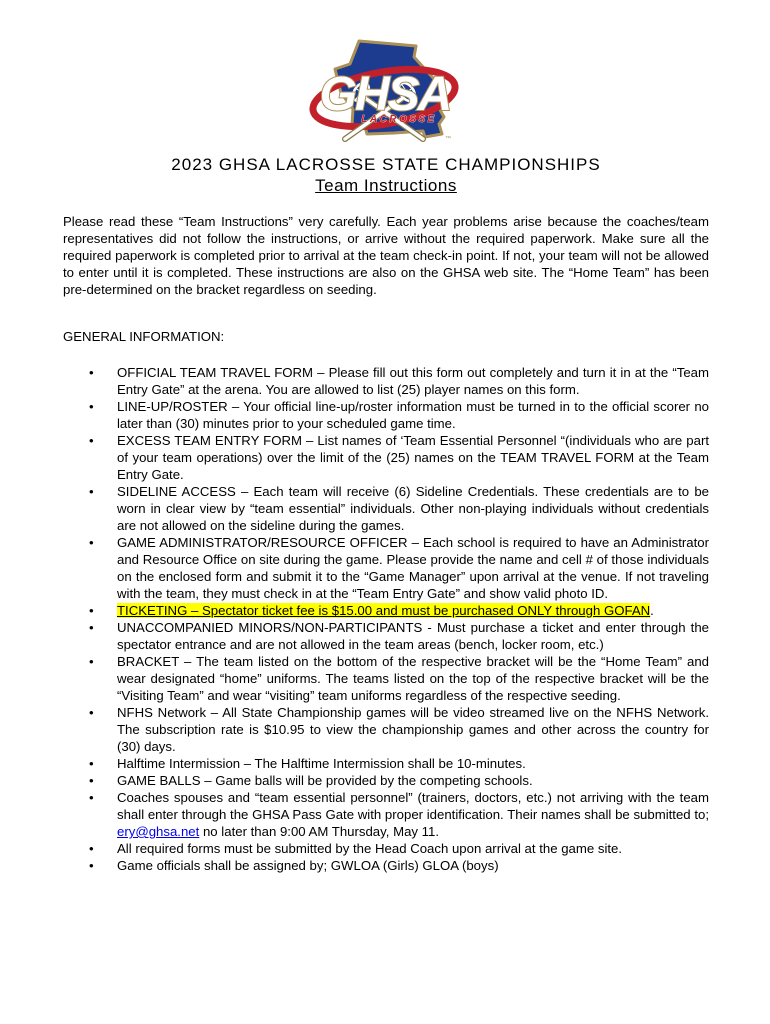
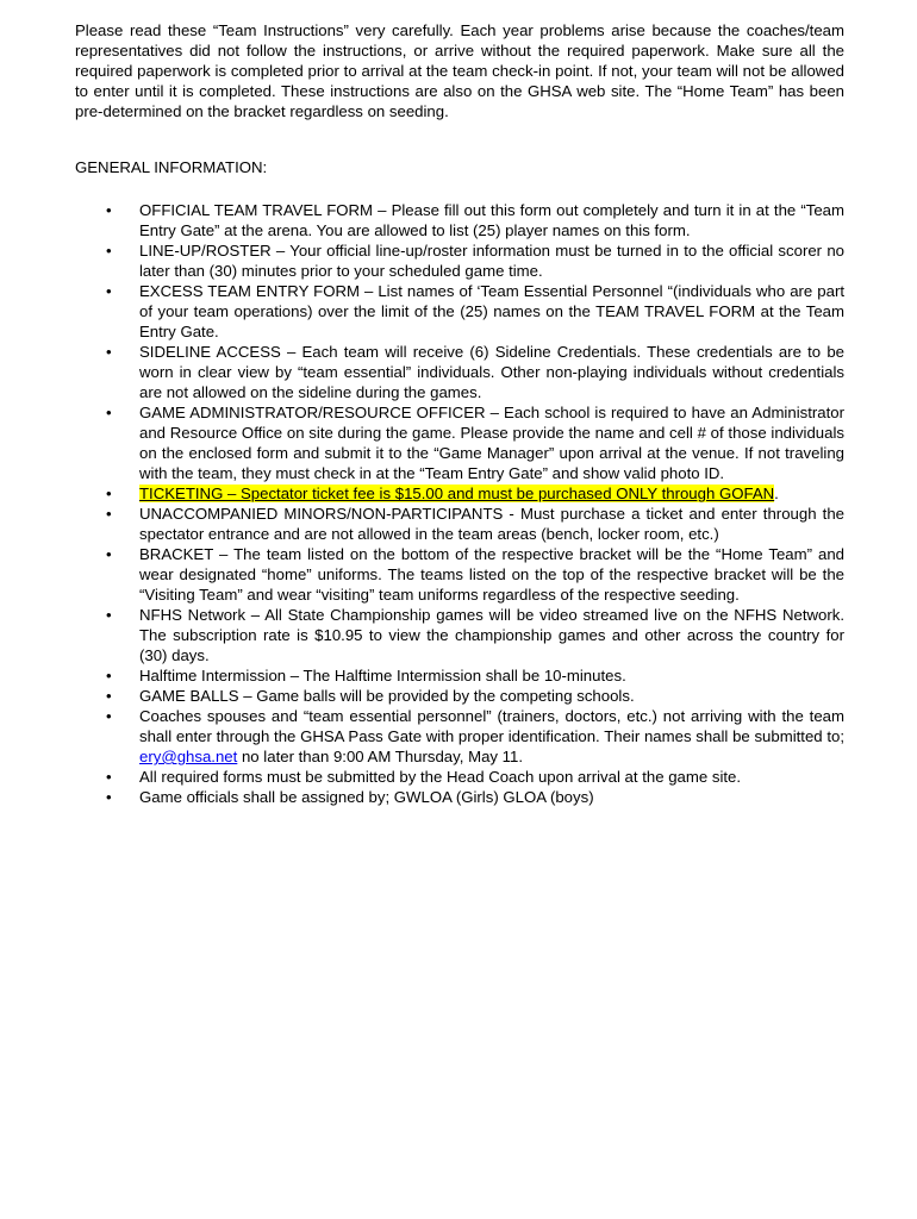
- GHSA
- LACROSSE
- 2023 GHSA LACROSSE STATE CHAMPIONSHIPS
- Team Instructions
  Please read these “Team Instructions” very carefully. Each year problems arise because the coaches/team representatives did not follow the instructions, or arrive without the required paperwork. Make sure all the required paperwork is completed prior to arrival at the team check-in point. If not, your team will not be allowed to enter until it is completed. These instructions are also on the GHSA web site. The “Home Team” has been pre-determined on the bracket regardless on seeding.
  GENERAL INFORMATION:
  •
  OFFICIAL TEAM TRAVEL FORM – Please fill out this form out completely and turn it in at the “Team Entry Gate” at the arena. You are allowed to list (25) player names on this form.
  •
  LINE-UP/ROSTER – Your official line-up/roster information must be turned in to the official scorer no later than (30) minutes prior to your scheduled game time.
  •
  EXCESS TEAM ENTRY FORM – List names of ‘Team Essential Personnel “(individuals who are part of your team operations) over the limit of the (25) names on the TEAM TRAVEL FORM at the Team Entry Gate.
  •
  SIDELINE ACCESS – Each team will receive (6) Sideline Credentials. These credentials are to be worn in clear view by “team essential” individuals. Other non-playing individuals without credentials are not allowed on the sideline during the games.
  •
  GAME ADMINISTRATOR/RESOURCE OFFICER – Each school is required to have an Administrator and Resource Office on site during the game. Please provide the name and cell # of those individuals on the enclosed form and submit it to the “Game Manager” upon arrival at the venue. If not traveling with the team, they must check in at the “Team Entry Gate” and show valid photo ID.
  •
  TICKETING – Spectator ticket fee is $15.00 and must be purchased ONLY through GOFAN.
  •
  UNACCOMPANIED MINORS/NON-PARTICIPANTS - Must purchase a ticket and enter through the spectator entrance and are not allowed in the team areas (bench, locker room, etc.)
  •
  BRACKET – The team listed on the bottom of the respective bracket will be the “Home Team” and wear designated “home” uniforms. The teams listed on the top of the respective bracket will be the “Visiting Team” and wear “visiting” team uniforms regardless of the respective seeding.
  •
  NFHS Network – All State Championship games will be video streamed live on the NFHS Network. The subscription rate is $10.95 to view the championship games and other across the country for (30) days.
  •
  Halftime Intermission – The Halftime Intermission shall be 10-minutes.
  •
  GAME BALLS – Game balls will be provided by the competing schools.
  •
  Coaches spouses and “team essential personnel” (trainers, doctors, etc.) not arriving with the team shall enter through the GHSA Pass Gate with proper identification. Their names shall be submitted to; ery@ghsa.net no later than 9:00 AM Thursday, May 11.
  •
  All required forms must be submitted by the Head Coach upon arrival at the game site.
  •
  Game officials shall be assigned by; GWLOA (Girls) GLOA (boys)
